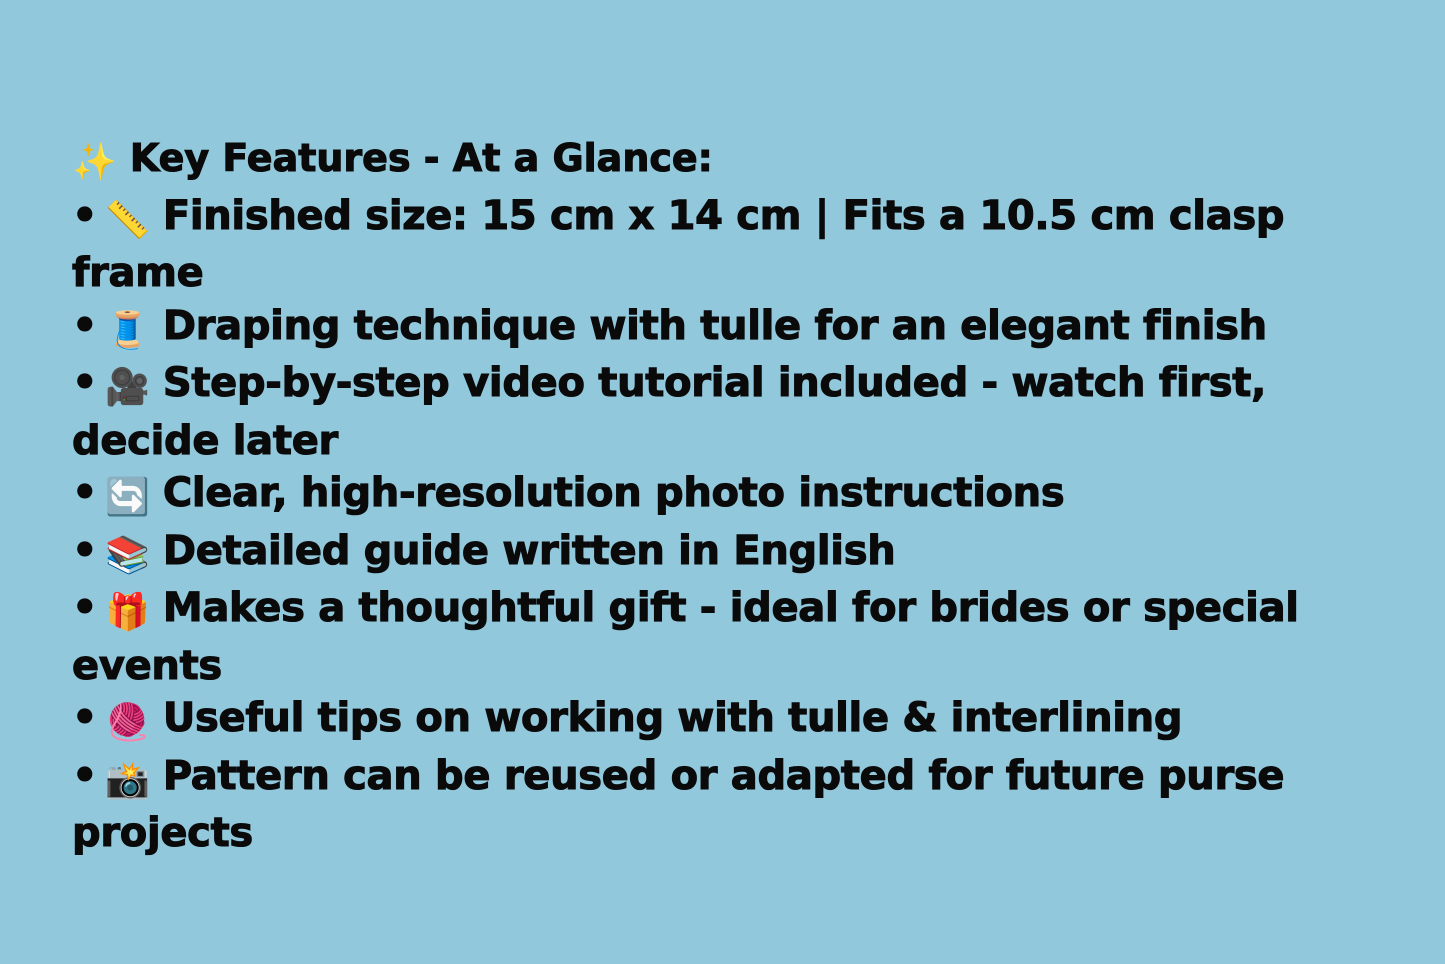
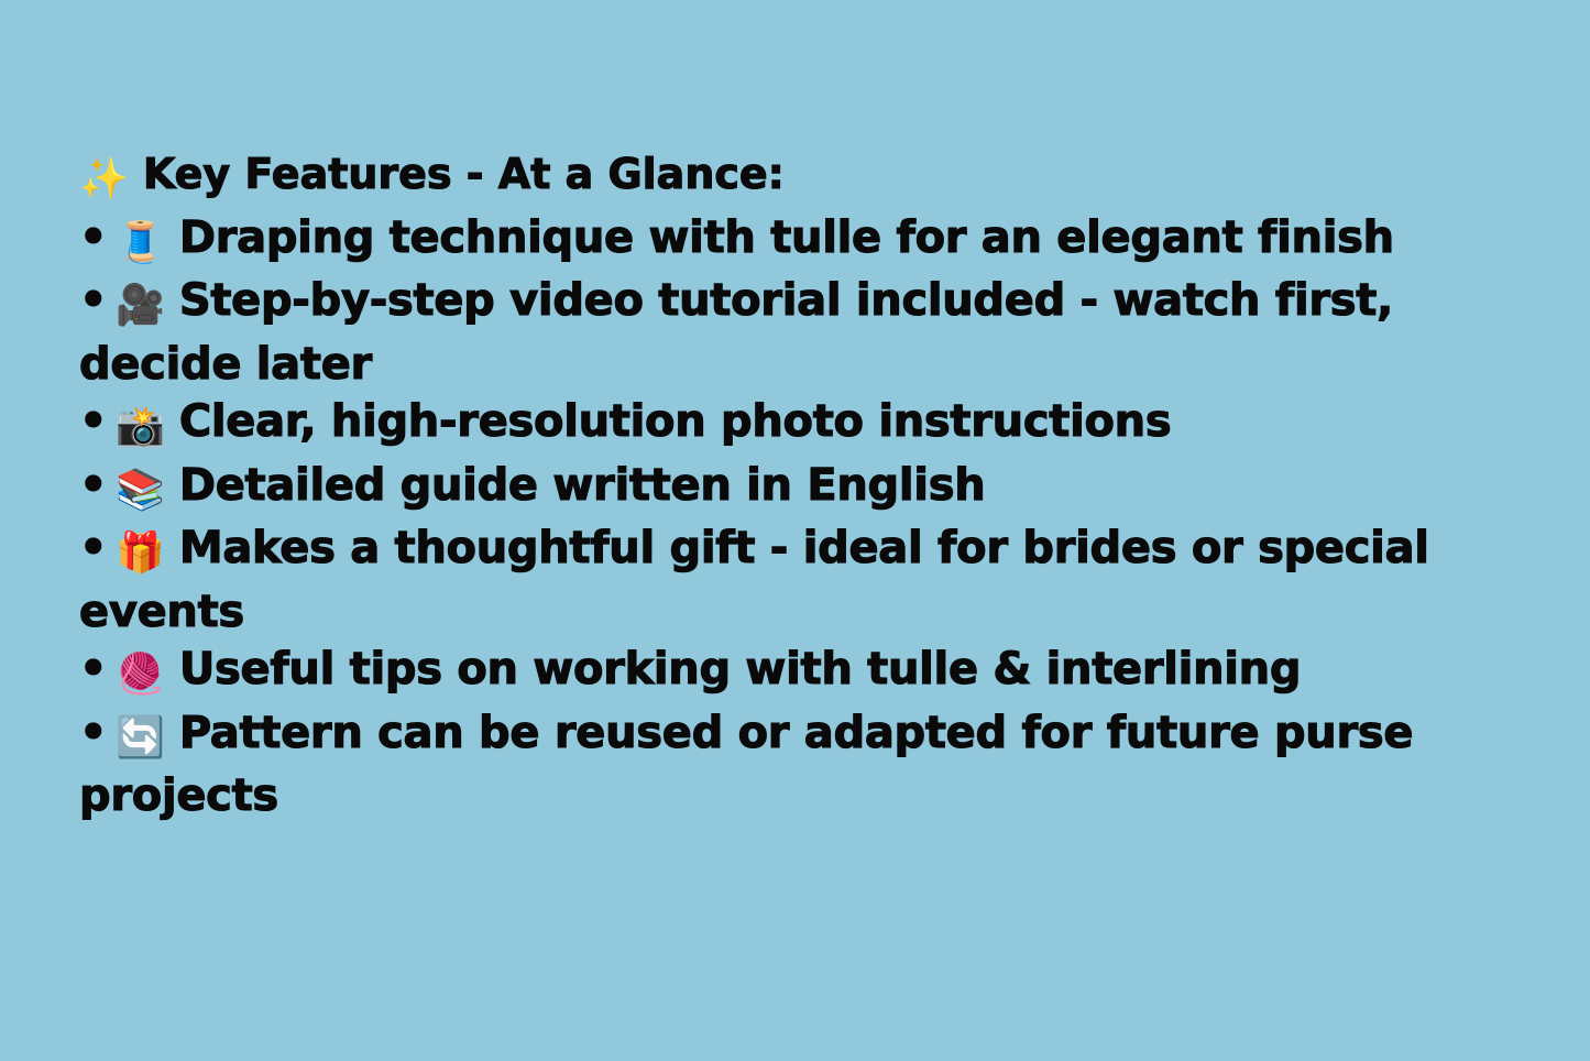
  ✨ Key Features - At a Glance:
- • 📏 Finished size: 15 cm x 14 cm | Fits a 10.5 cm clasp frame
  • 🧵 Draping technique with tulle for an elegant finish
  • 🎥 Step-by-step video tutorial included - watch first, decide later
- • 🔄 Clear, high-resolution photo instructions
+ • 📸 Clear, high-resolution photo instructions
  • 📚 Detailed guide written in English
  • 🎁 Makes a thoughtful gift - ideal for brides or special events
  • 🧶 Useful tips on working with tulle & interlining
- • 📸 Pattern can be reused or adapted for future purse projects
+ • 🔄 Pattern can be reused or adapted for future purse projects
